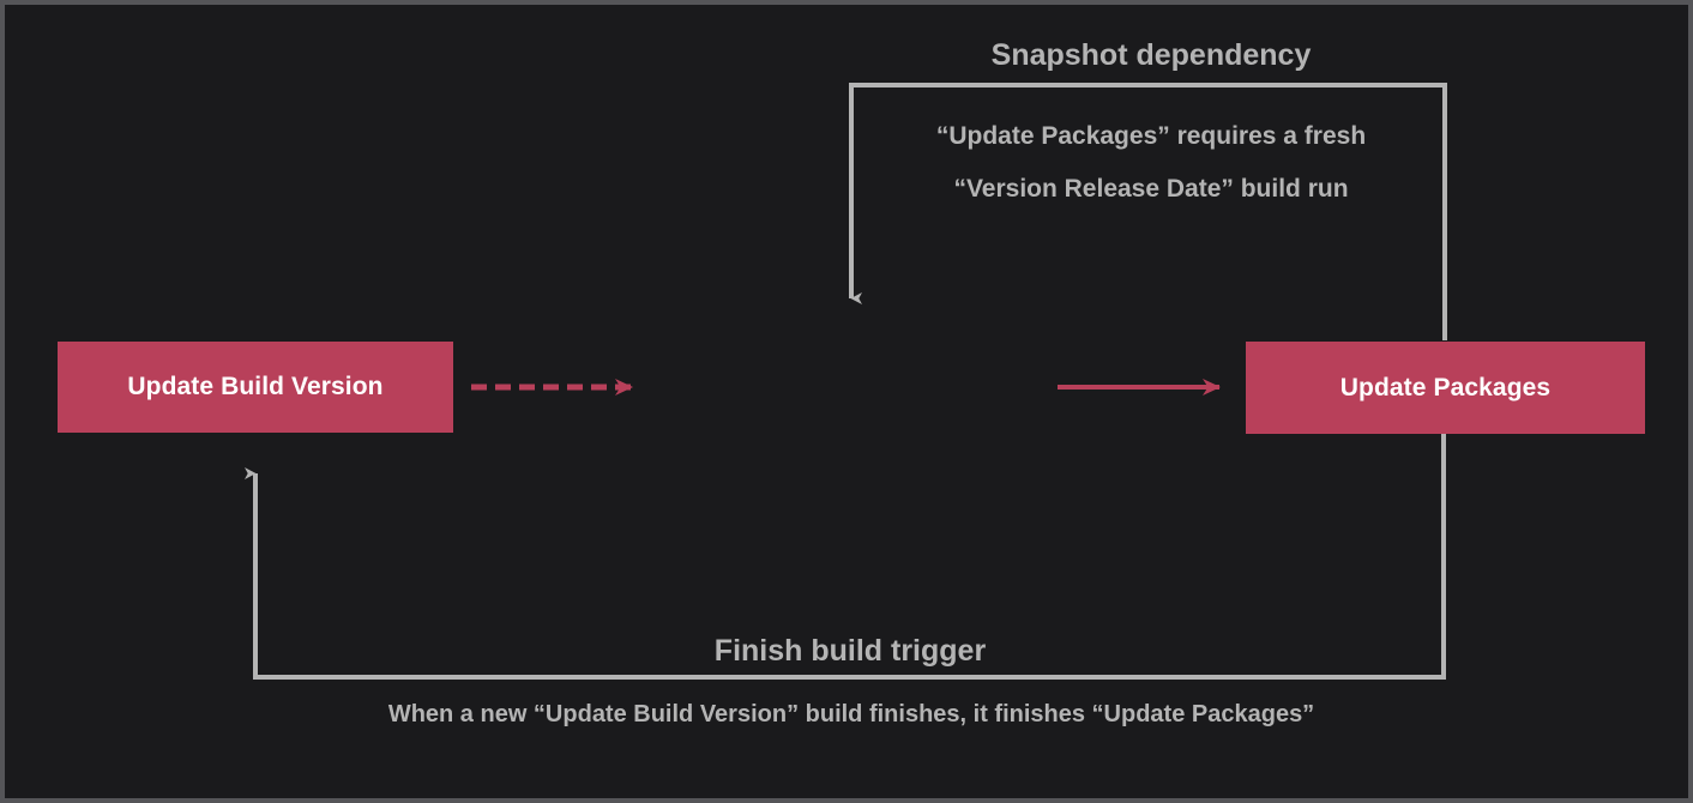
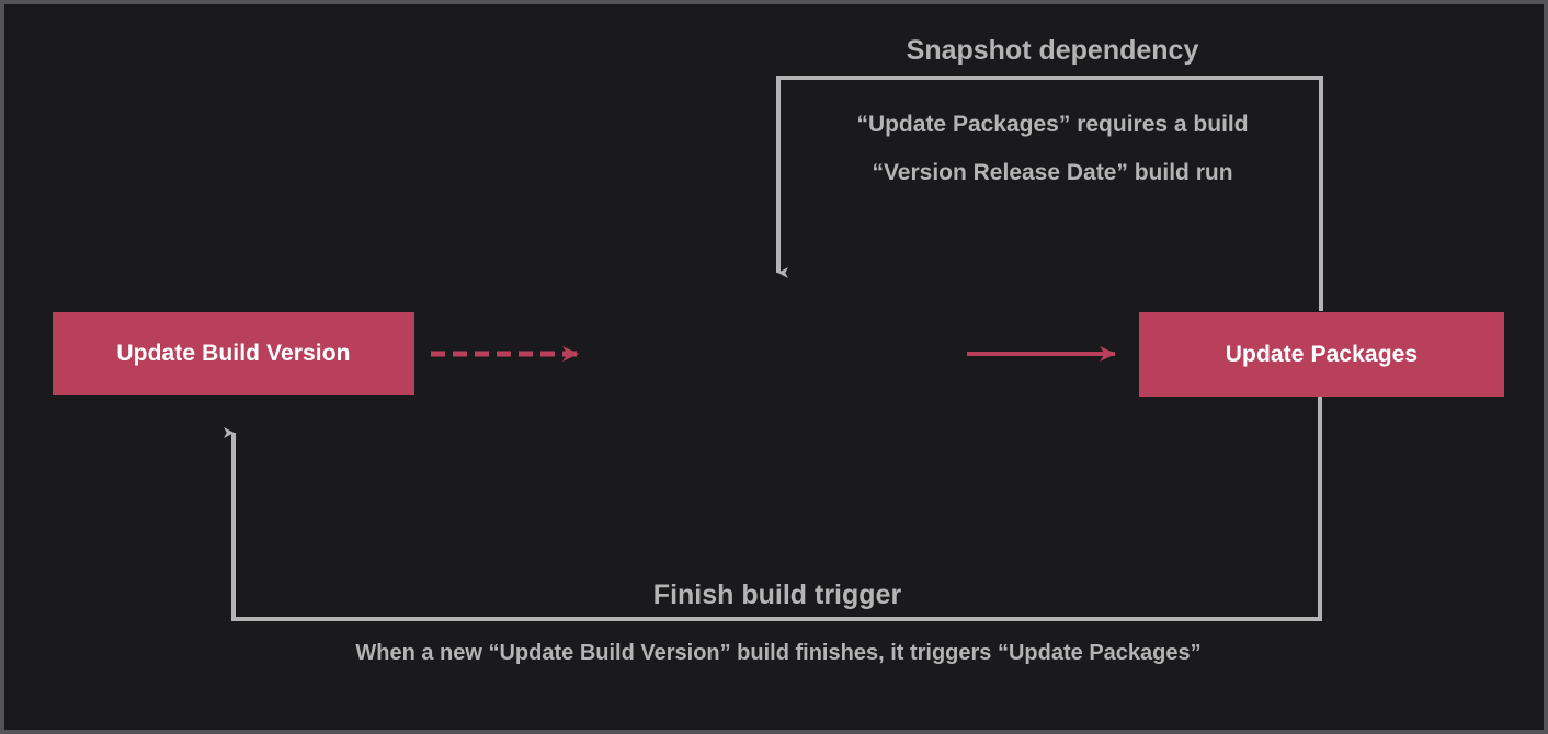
  Update Build Version
  Update Packages
  Snapshot dependency
- “Update Packages” requires a fresh
+ “Update Packages” requires a build
  “Version Release Date” build run
  Finish build trigger
- When a new “Update Build Version” build finishes, it finishes “Update Packages”
+ When a new “Update Build Version” build finishes, it triggers “Update Packages”
